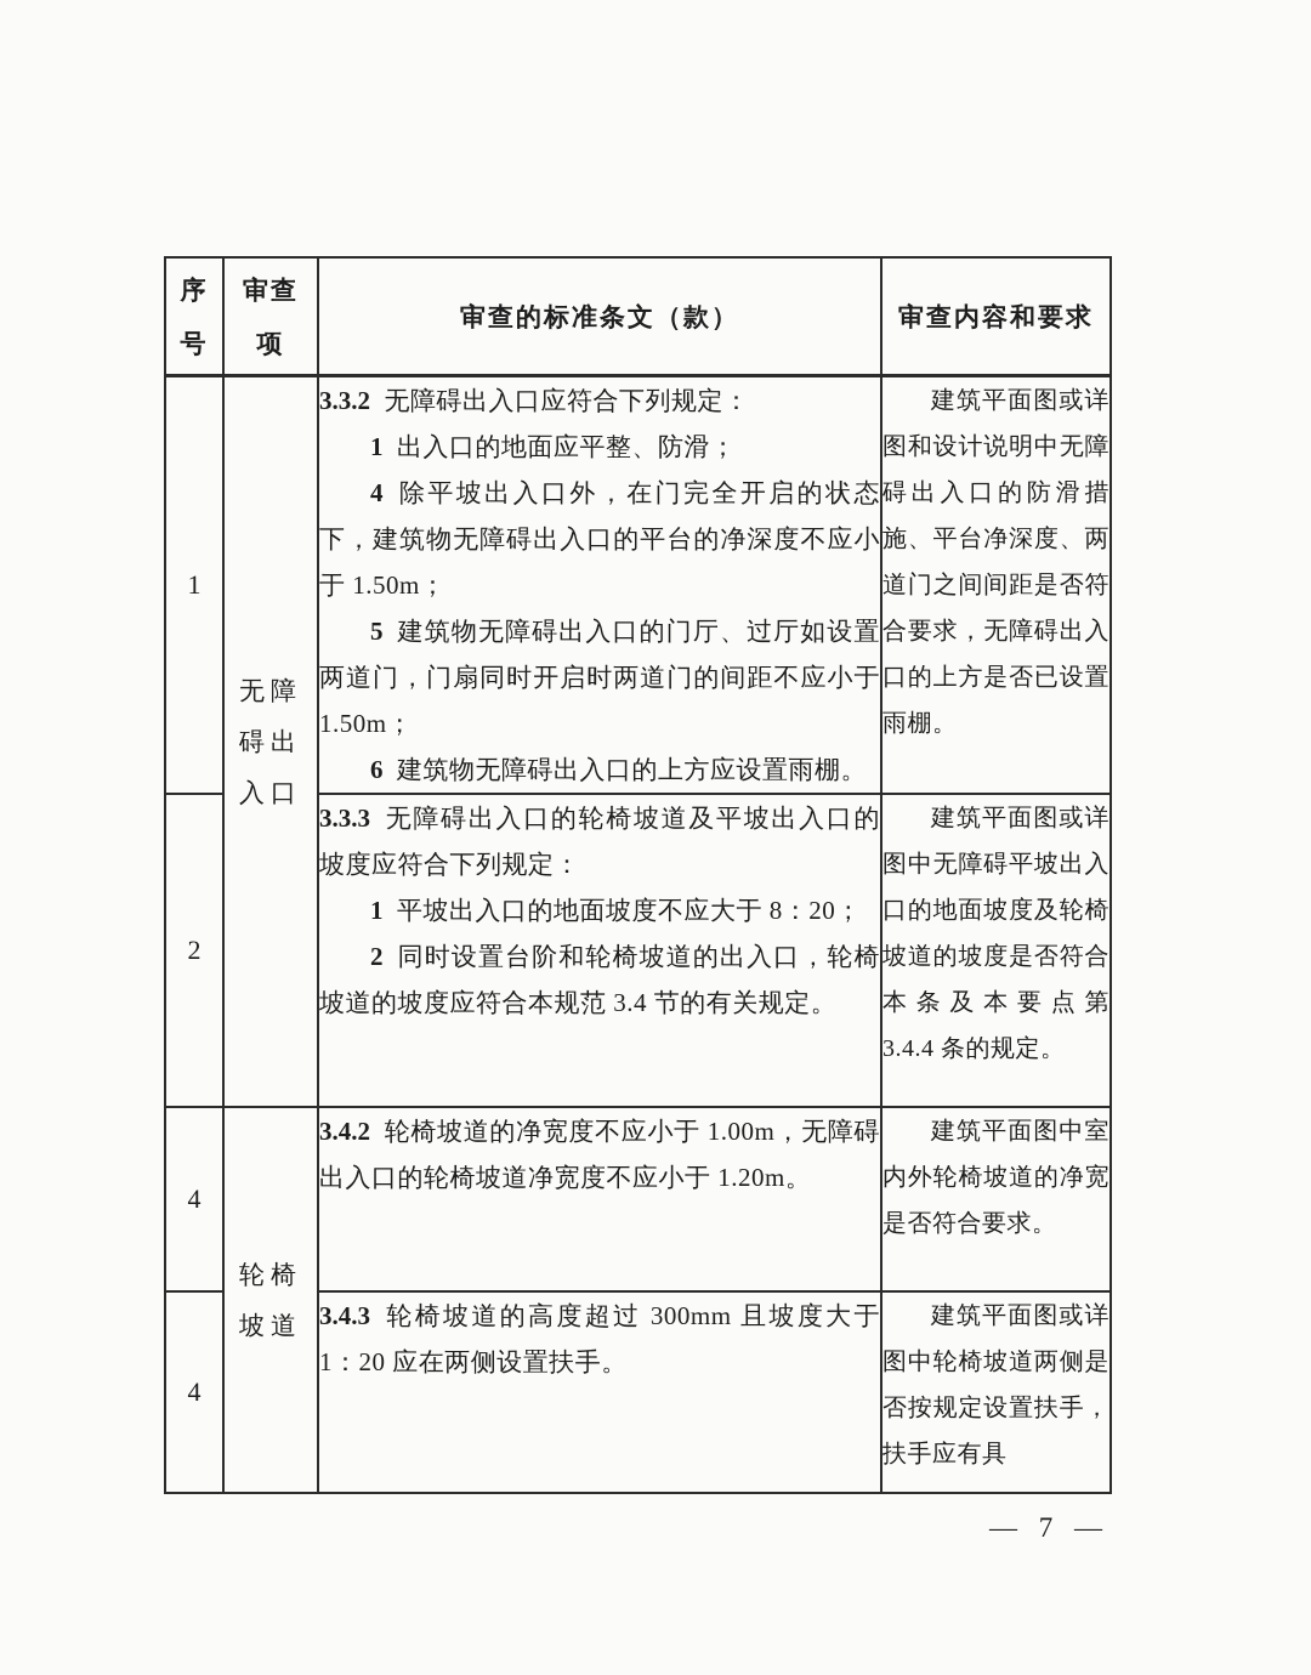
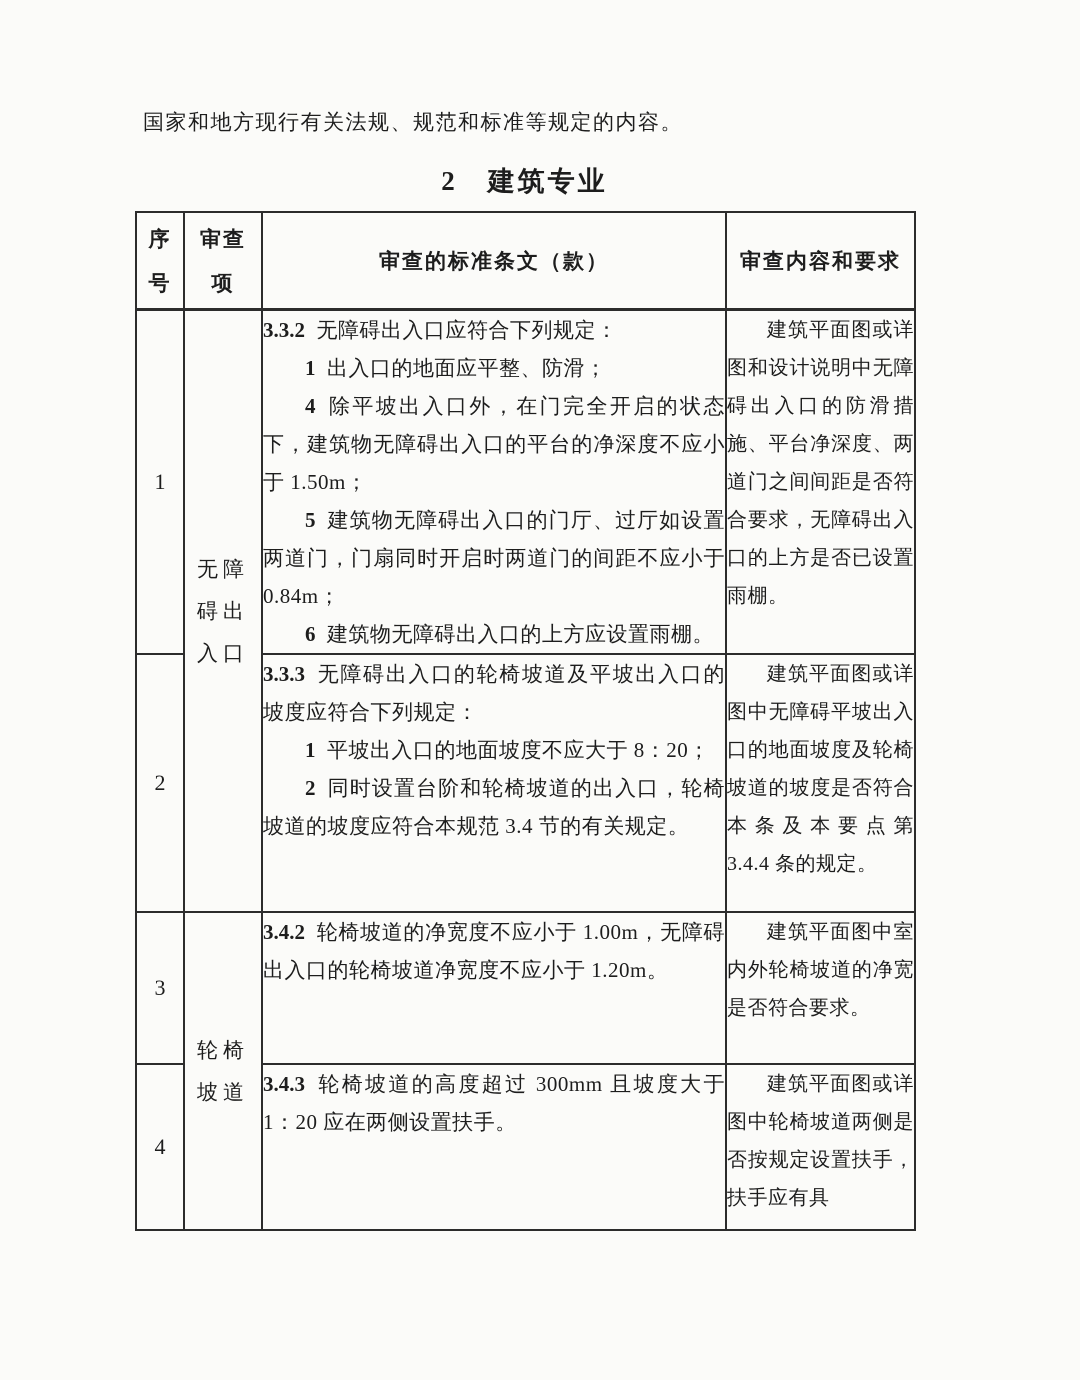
+ 国家和地方现行有关法规、规范和标准等规定的内容。
+ 2 建筑专业
  序 号	审查 项	审查的标准条文（款）	审查内容和要求
- 1	无障 碍出 入口	3.3.2 无障碍出入口应符合下列规定： 1 出入口的地面应平整、防滑； 4 除平坡出入口外，在门完全开启的状态下，建筑物无障碍出入口的平台的净深度不应小于 1.50m； 5 建筑物无障碍出入口的门厅、过厅如设置两道门，门扇同时开启时两道门的间距不应小于 1.50m； 6 建筑物无障碍出入口的上方应设置雨棚。	建筑平面图或详图和设计说明中无障碍出入口的防滑措施、平台净深度、两道门之间间距是否符合要求，无障碍出入口的上方是否已设置雨棚。
+ 1	无障 碍出 入口	3.3.2 无障碍出入口应符合下列规定： 1 出入口的地面应平整、防滑； 4 除平坡出入口外，在门完全开启的状态下，建筑物无障碍出入口的平台的净深度不应小于 1.50m； 5 建筑物无障碍出入口的门厅、过厅如设置两道门，门扇同时开启时两道门的间距不应小于 0.84m； 6 建筑物无障碍出入口的上方应设置雨棚。	建筑平面图或详图和设计说明中无障碍出入口的防滑措施、平台净深度、两道门之间间距是否符合要求，无障碍出入口的上方是否已设置雨棚。
  2	3.3.3 无障碍出入口的轮椅坡道及平坡出入口的坡度应符合下列规定： 1 平坡出入口的地面坡度不应大于 8：20； 2 同时设置台阶和轮椅坡道的出入口，轮椅坡道的坡度应符合本规范 3.4 节的有关规定。	建筑平面图或详图中无障碍平坡出入口的地面坡度及轮椅坡道的坡度是否符合本条及本要点第 3.4.4 条的规定。
- 4	轮椅 坡道	3.4.2 轮椅坡道的净宽度不应小于 1.00m，无障碍出入口的轮椅坡道净宽度不应小于 1.20m。	建筑平面图中室内外轮椅坡道的净宽是否符合要求。
+ 3	轮椅 坡道	3.4.2 轮椅坡道的净宽度不应小于 1.00m，无障碍出入口的轮椅坡道净宽度不应小于 1.20m。	建筑平面图中室内外轮椅坡道的净宽是否符合要求。
  4	3.4.3 轮椅坡道的高度超过 300mm 且坡度大于 1：20 应在两侧设置扶手。	建筑平面图或详图中轮椅坡道两侧是否按规定设置扶手，扶手应有具
- — 7 —
